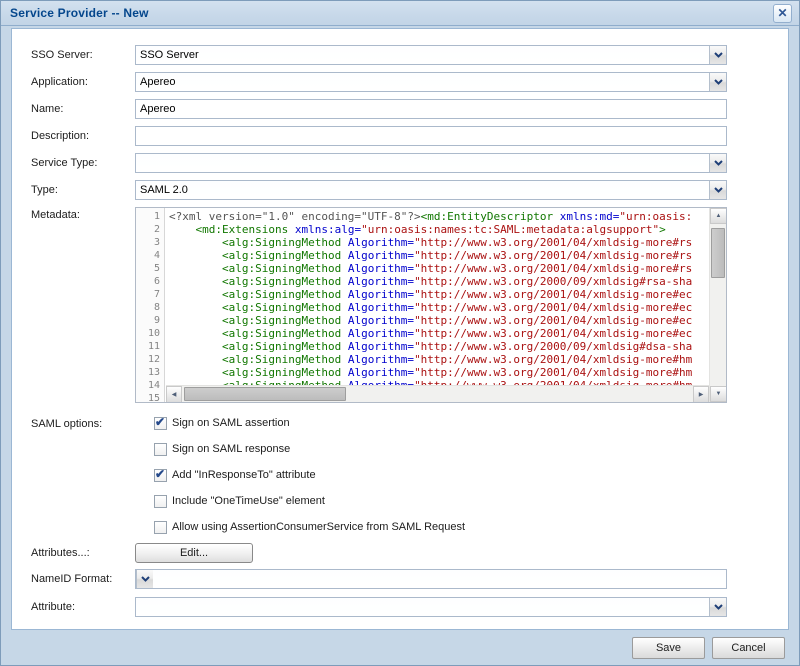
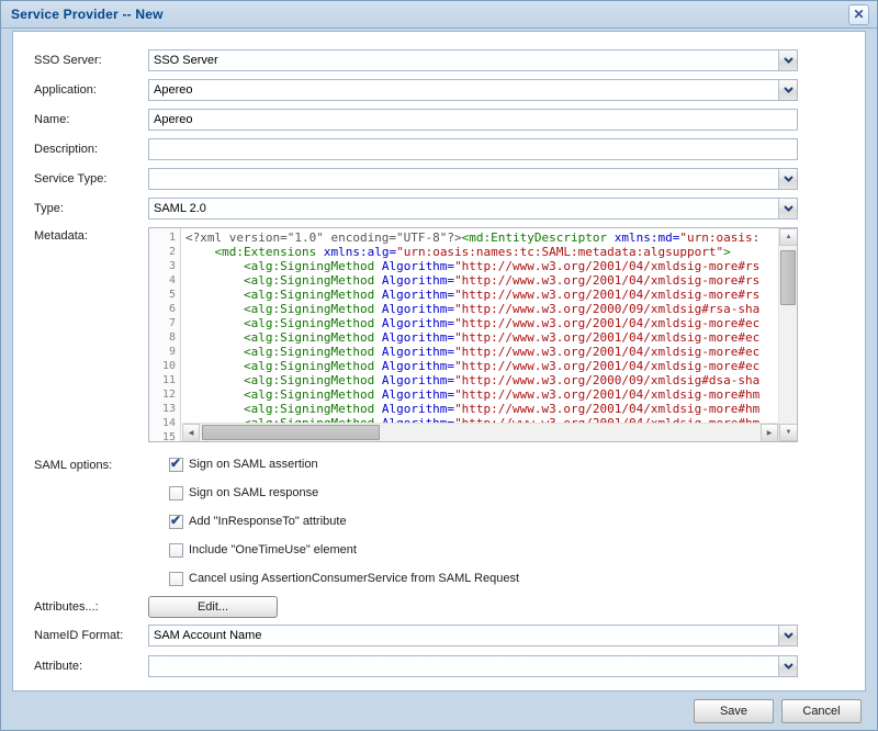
  Service Provider -- New
  ✕
  SSO Server:
  SSO Server
  Application:
  Apereo
  Name:
  Apereo
  Description:
  Service Type:
  Type:
  SAML 2.0
  Metadata:
  1
  2
  3
  4
  5
  6
  7
  8
  9
  10
  11
  12
  13
  14
  15
  <?xml version="1.0" encoding="UTF-8"?><md:EntityDescriptor xmlns:md="urn:oasis:
  <md:Extensions xmlns:alg="urn:oasis:names:tc:SAML:metadata:algsupport">
  <alg:SigningMethod Algorithm="http://www.w3.org/2001/04/xmldsig-more#rs
  <alg:SigningMethod Algorithm="http://www.w3.org/2001/04/xmldsig-more#rs
  <alg:SigningMethod Algorithm="http://www.w3.org/2001/04/xmldsig-more#rs
  <alg:SigningMethod Algorithm="http://www.w3.org/2000/09/xmldsig#rsa-sha
  <alg:SigningMethod Algorithm="http://www.w3.org/2001/04/xmldsig-more#ec
  <alg:SigningMethod Algorithm="http://www.w3.org/2001/04/xmldsig-more#ec
  <alg:SigningMethod Algorithm="http://www.w3.org/2001/04/xmldsig-more#ec
  <alg:SigningMethod Algorithm="http://www.w3.org/2001/04/xmldsig-more#ec
  <alg:SigningMethod Algorithm="http://www.w3.org/2000/09/xmldsig#dsa-sha
  <alg:SigningMethod Algorithm="http://www.w3.org/2001/04/xmldsig-more#hm
  <alg:SigningMethod Algorithm="http://www.w3.org/2001/04/xmldsig-more#hm
  SAML options:
  ✔
  Sign on SAML assertion
  Sign on SAML response
  ✔
  Add "InResponseTo" attribute
  Include "OneTimeUse" element
- Allow using AssertionConsumerService from SAML Request
+ Cancel using AssertionConsumerService from SAML Request
  Attributes...:
  Edit...
  NameID Format:
+ SAM Account Name
  Attribute:
  Save
  Cancel
